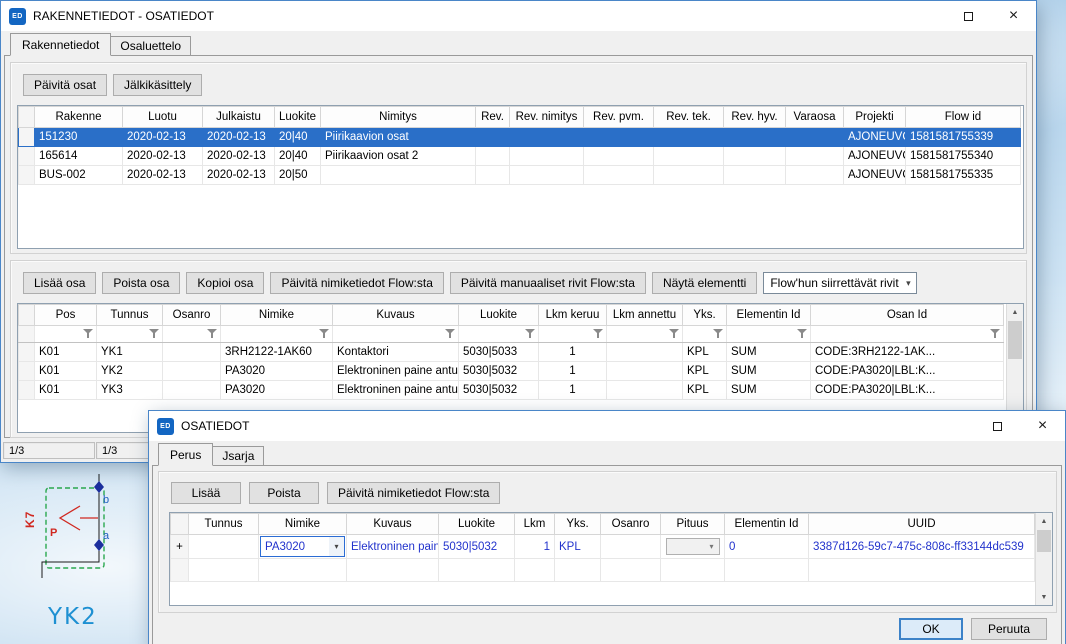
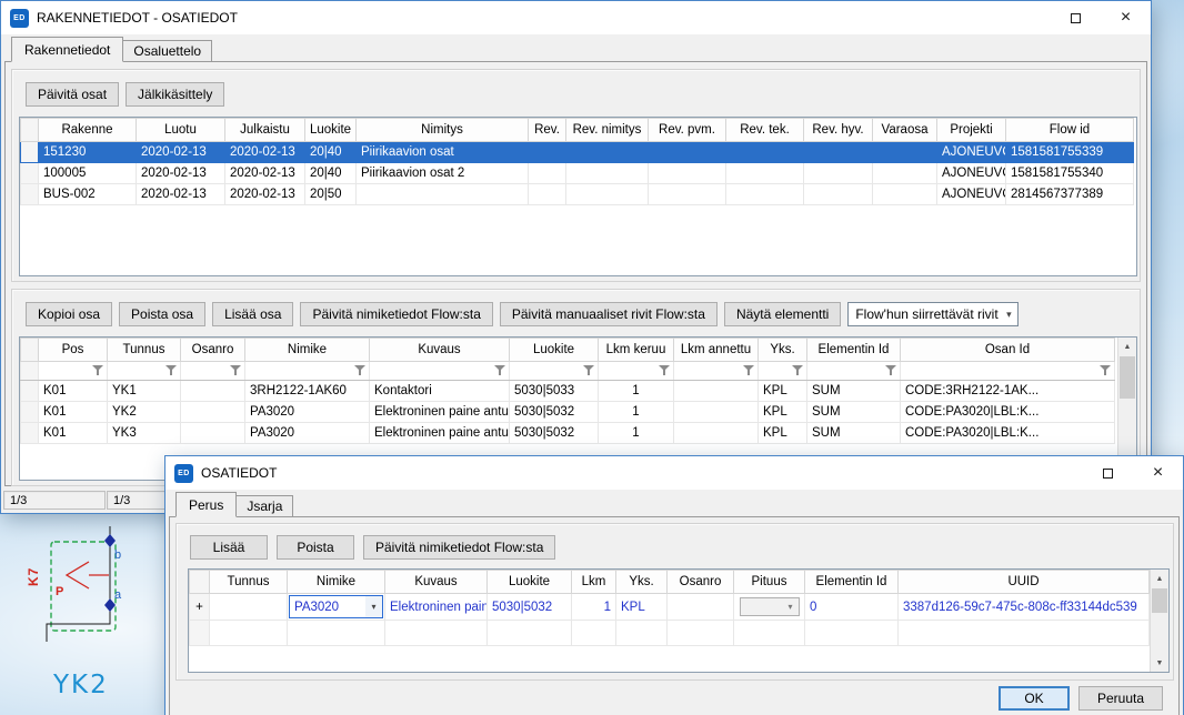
  b
  a
  P
  YK2
  RAKENNETIEDOT - OSATIEDOT
  ×
  Rakennetiedot
  Osaluettelo
  Päivitä osat
  Jälkikäsittely
  	Rakenne	Luotu	Julkaistu	Luokite	Nimitys	Rev.	Rev. nimitys	Rev. pvm.	Rev. tek.	Rev. hyv.	Varaosa	Projekti	Flow id
  	151230	2020-02-13	2020-02-13	20|40	Piirikaavion osat							AJONEUV	1581581755339
- 	165614	2020-02-13	2020-02-13	20|40	Piirikaavion osat 2							AJONEUV	1581581755340
+ 	100005	2020-02-13	2020-02-13	20|40	Piirikaavion osat 2							AJONEUV	1581581755340
- 	BUS-002	2020-02-13	2020-02-13	20|50								AJONEUV	1581581755335
+ 	BUS-002	2020-02-13	2020-02-13	20|50								AJONEUV	2814567377389
- Lisää osa
+ Kopioi osa
  Poista osa
- Kopioi osa
+ Lisää osa
  Päivitä nimiketiedot Flow:sta
  Päivitä manuaaliset rivit Flow:sta
  Näytä elementti
  Flow'hun siirrettävät rivit
  ▾
  	Pos	Tunnus	Osanro	Nimike	Kuvaus	Luokite	Lkm keruu	Lkm annettu	Yks.	Elementin Id	Osan Id
  	K01	YK1		3RH2122-1AK60	Kontaktori	5030|5033	1		KPL	SUM	CODE:3RH2122-1AK...
  	K01	YK2		PA3020	Elektroninen paine antu	5030|5032	1		KPL	SUM	CODE:PA3020|LBL:K...
  	K01	YK3		PA3020	Elektroninen paine antu	5030|5032	1		KPL	SUM	CODE:PA3020|LBL:K...
  1/3
  1/3
  OSATIEDOT
  ×
  Perus
  Jsarja
  Lisää
  Poista
  Päivitä nimiketiedot Flow:sta
  	Tunnus	Nimike	Kuvaus	Luokite	Lkm	Yks.	Osanro	Pituus	Elementin Id	UUID
  +		PA3020 ▾	Elektroninen pain	5030|5032	1	KPL		▾	0	3387d126-59c7-475c-808c-ff33144dc539
  OK
  Peruuta
